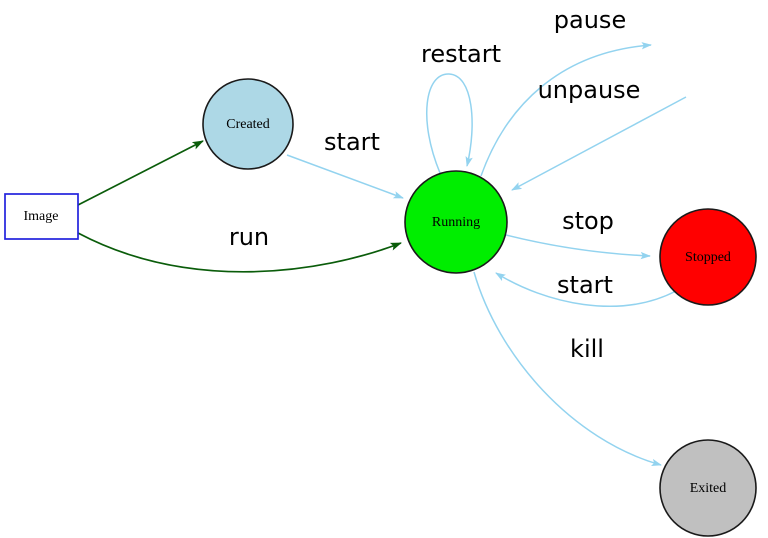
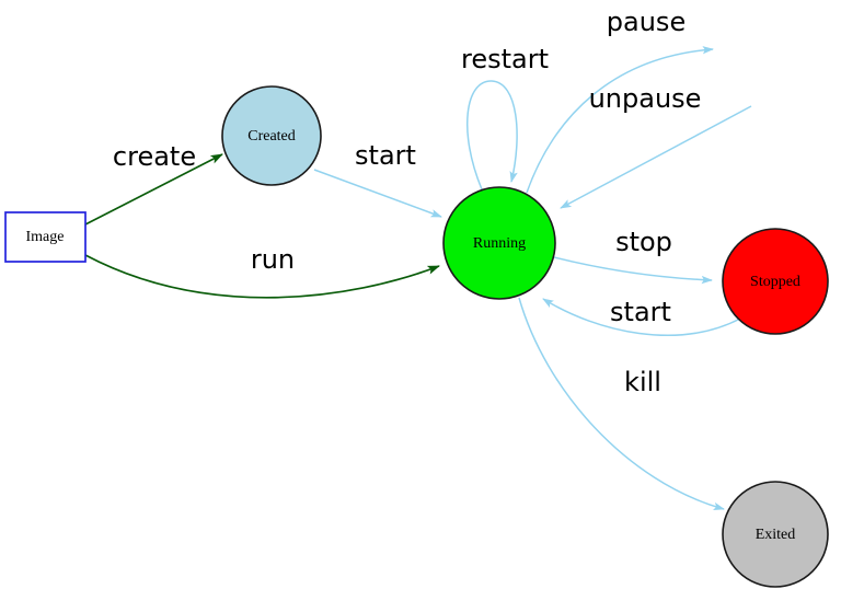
+ create
  run
  start
  restart
  pause
  unpause
  stop
  start
  kill
  Image
  Created
  Running
  Stopped
  Exited
